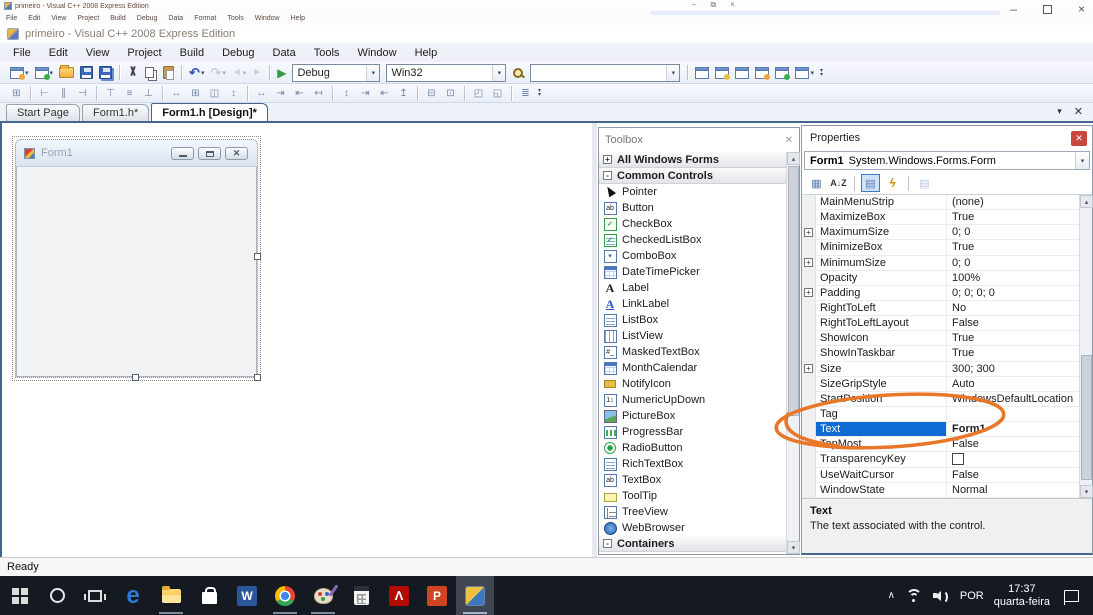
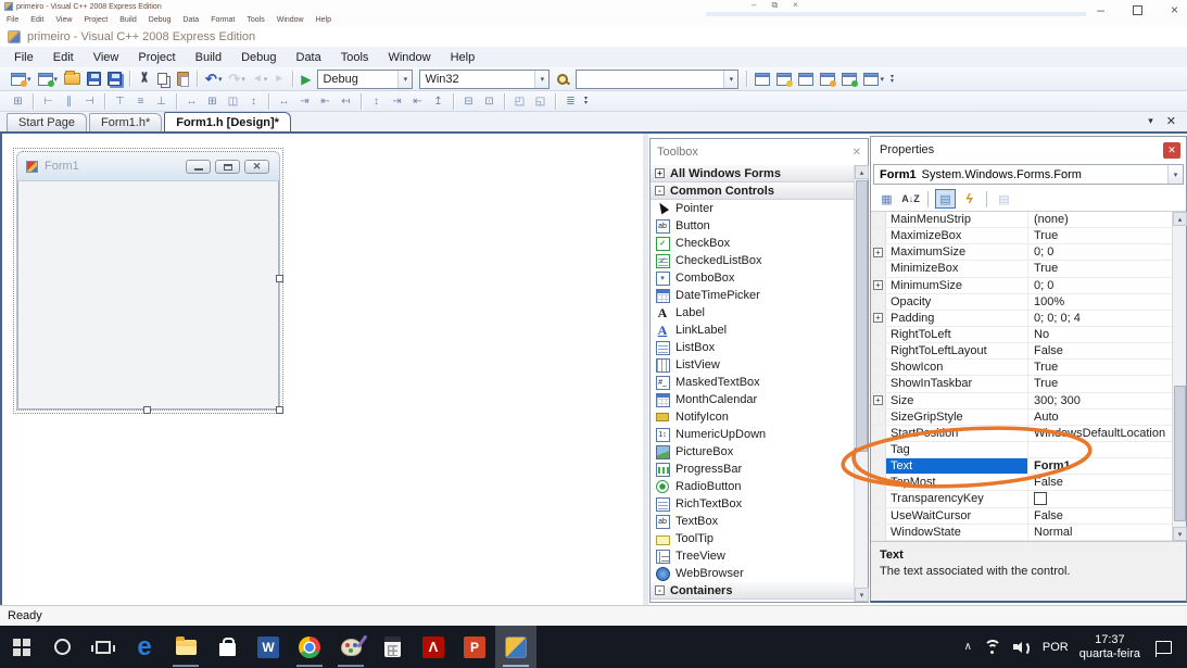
  –
  ⧉
  ×
  primeiro - Visual C++ 2008 Express Edition
  –
  ×
  File
  Edit
  View
  Project
  Build
  Debug
  Data
  Tools
  Window
  Help
  ↶
  ↷
  ◄
  ►
  ▶
  Debug
  Win32
  ⊞
  ⊢
  ∥
  ⊣
  ⊤
  ≡
  ⊥
  ↔
  ⊞
  ◫
  ↕
  ↔
  ⇥
  ⇤
  ↤
  ↕
  ⇥
  ⇤
  ↥
  ⊟
  ⊡
  ◰
  ◱
  ≣
  Start Page
  Form1.h*
  Form1.h [Design]*
  ▾
  ✕
  Form1
  ✕
  Toolbox
  ✕
  +
  All Windows Forms
  -
  Common Controls
  Pointer
  Button
  CheckBox
  CheckedListBox
  ComboBox
  DateTimePicker
  A
  Label
  A
  LinkLabel
  ListBox
  ListView
  MaskedTextBox
  MonthCalendar
  NotifyIcon
  NumericUpDown
  PictureBox
  ProgressBar
  RadioButton
  RichTextBox
  TextBox
  ToolTip
  TreeView
  WebBrowser
  -
  Containers
  Properties
  ✕
  Form1
  System.Windows.Forms.Form
  ▦
  A
  ↓
  Z
  ▤
  ϟ
  ▤
  MainMenuStrip
  (none)
  MaximizeBox
  True
  +
  MaximumSize
  0; 0
  MinimizeBox
  True
  +
  MinimumSize
  0; 0
  Opacity
  100%
  +
  Padding
- 0; 0; 0; 0
+ 0; 0; 0; 4
  RightToLeft
  No
  RightToLeftLayout
  False
  ShowIcon
  True
  ShowInTaskbar
  True
  +
  Size
  300; 300
  SizeGripStyle
  Auto
  WiwsDefaultLocation
  Tag
  Text
  Form
  False
  TransparencyKey
  UseWaitCursor
  False
  WindowState
  Normal
  Text
  The text associated with the control.
  Ready
  e
  W
  Λ
  P
  ∧
  POR
  17:37
  quarta-feira
